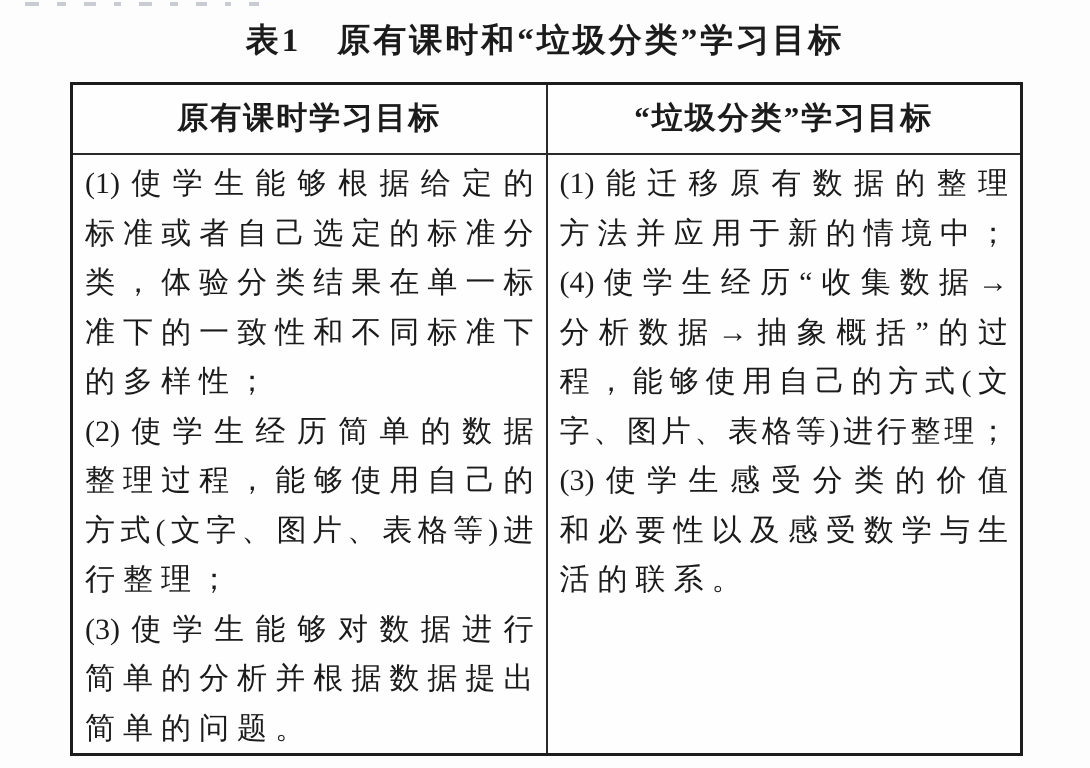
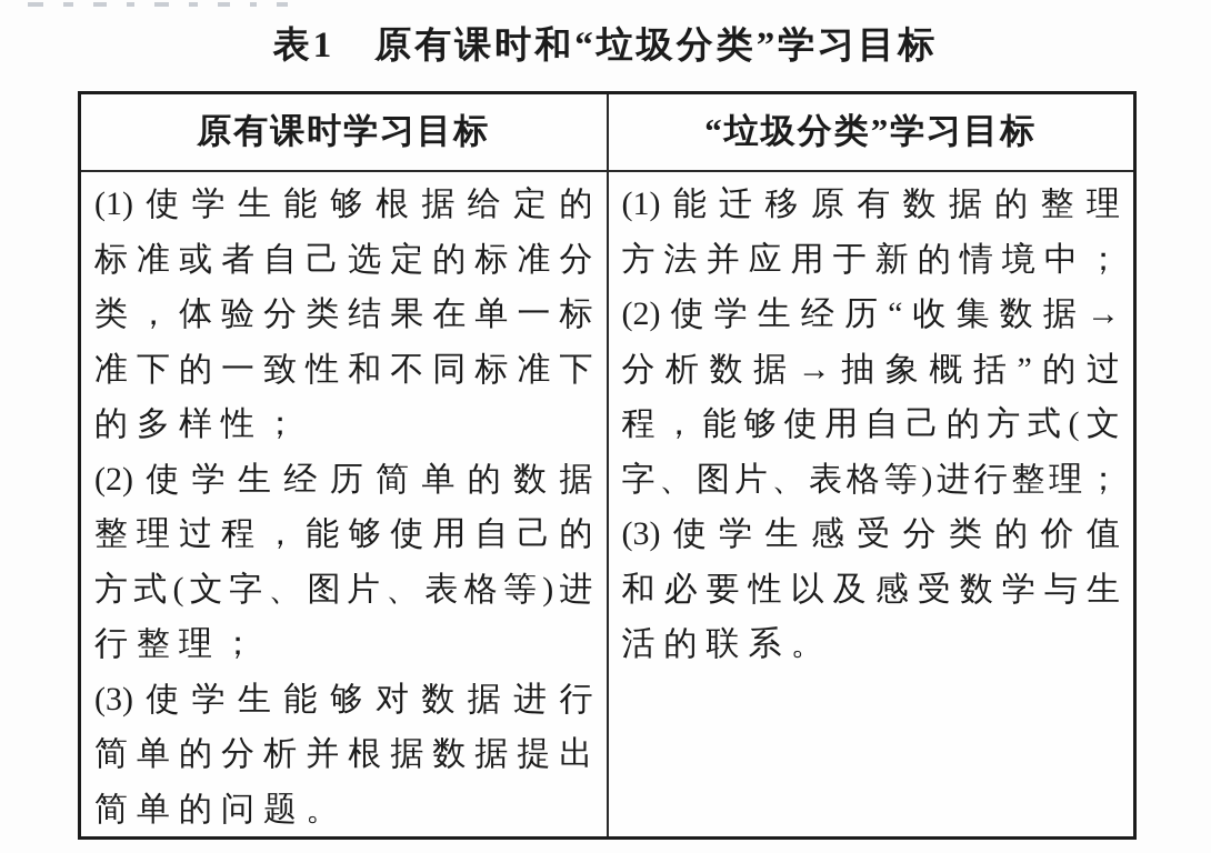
  表1 原有课时和“垃圾分类”学习目标
  原有课时学习目标
  “垃圾分类”学习目标
  (1)使学生能够根据给定的
  标准或者自己选定的标准分
  类，体验分类结果在单一标
  准下的一致性和不同标准下
  的多样性；
  (2)使学生经历简单的数据
  整理过程，能够使用自己的
  方式(文字、图片、表格等)进
  行整理；
  (3)使学生能够对数据进行
  简单的分析并根据数据提出
  简单的问题。
  (1)能迁移原有数据的整理
  方法并应用于新的情境中；
- (4)使学生经历“收集数据→
+ (2)使学生经历“收集数据→
  分析数据→抽象概括”的过
  程，能够使用自己的方式(文
  字、图片、表格等)进行整理；
  (3)使学生感受分类的价值
  和必要性以及感受数学与生
  活的联系。
